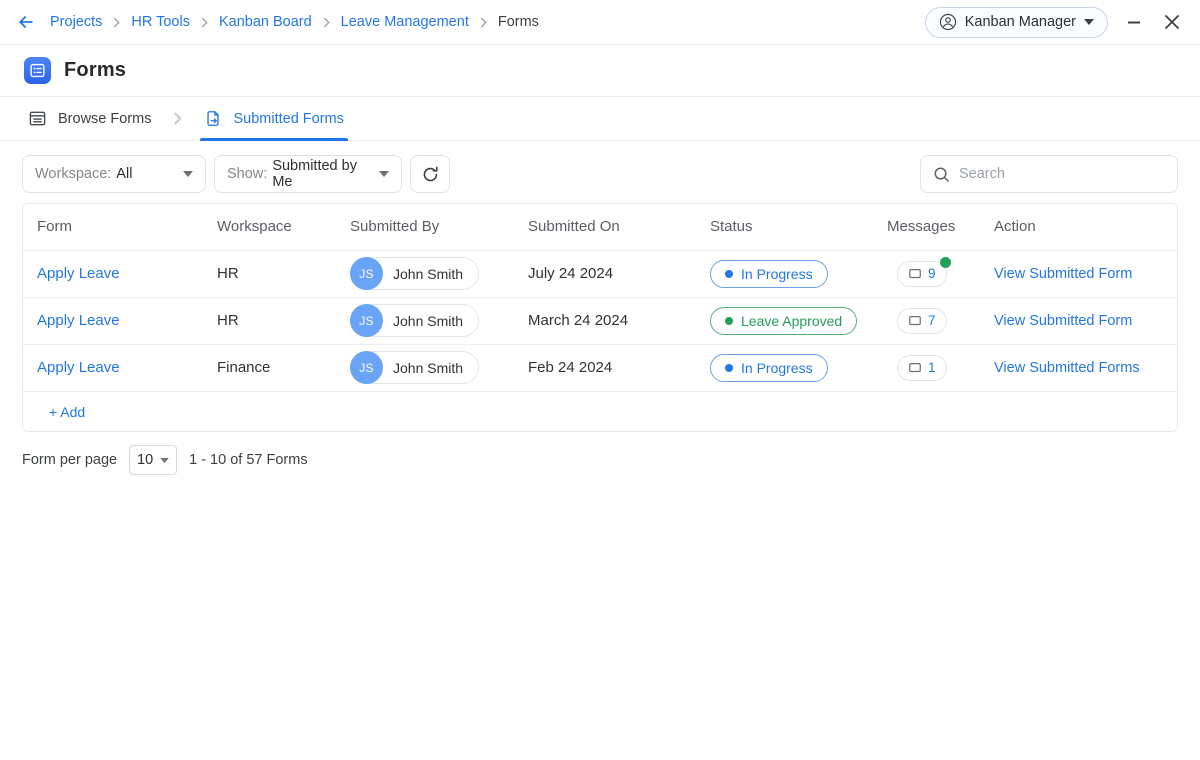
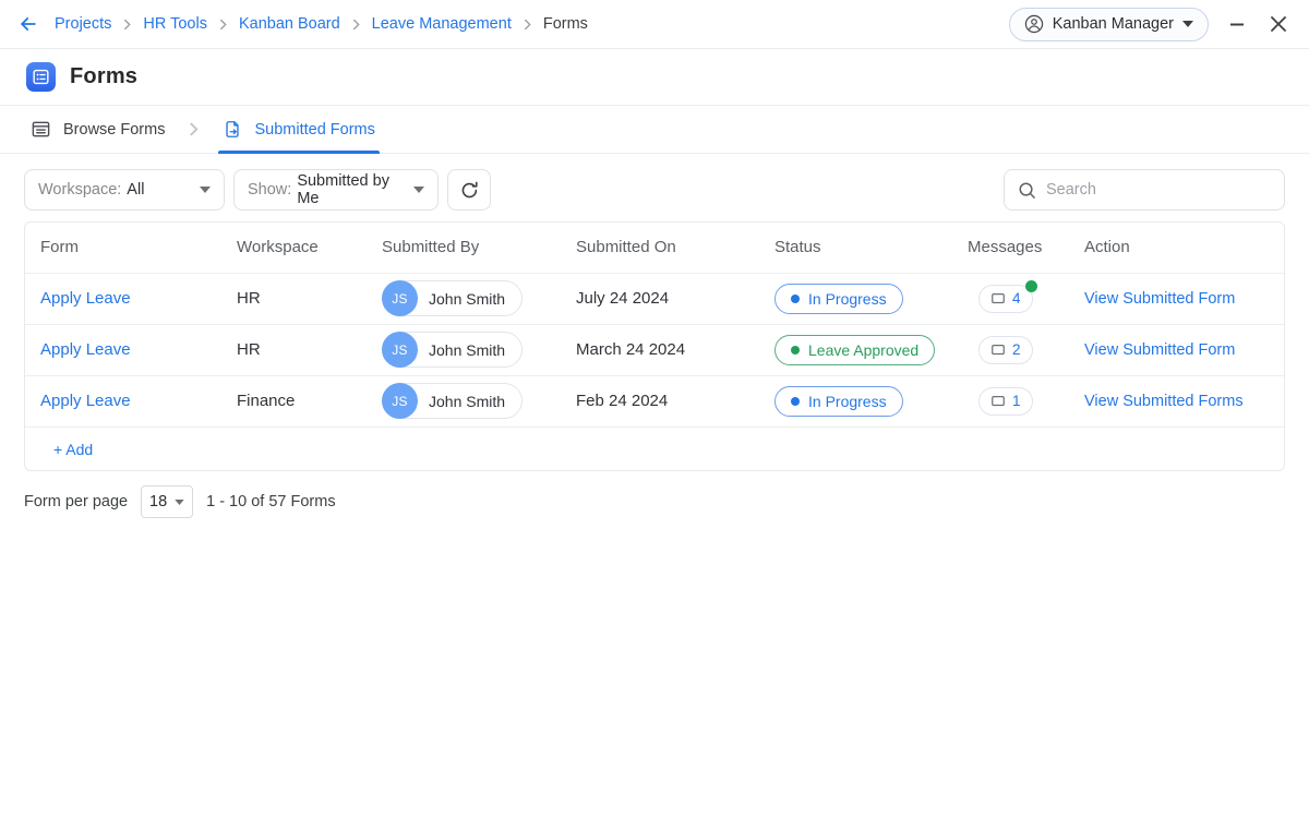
  Projects
  HR Tools
  Kanban Board
  Leave Management
  Forms
  Kanban Manager
  Forms
  Browse Forms
  Submitted Forms
  Workspace:
  All
  Show:
  Submitted by Me
  Search
  Form	Workspace	Submitted By	Submitted On	Status	Messages	Action
- Apply Leave	HR	JS John Smith	July 24 2024	In Progress	9	View Submitted Form
+ Apply Leave	HR	JS John Smith	July 24 2024	In Progress	4	View Submitted Form
- Apply Leave	HR	JS John Smith	March 24 2024	Leave Approved	7	View Submitted Form
+ Apply Leave	HR	JS John Smith	March 24 2024	Leave Approved	2	View Submitted Form
  Apply Leave	Finance	JS John Smith	Feb 24 2024	In Progress	1	View Submitted Forms
  + Add
  Form per page
- 10
+ 18
  1 - 10 of 57 Forms
